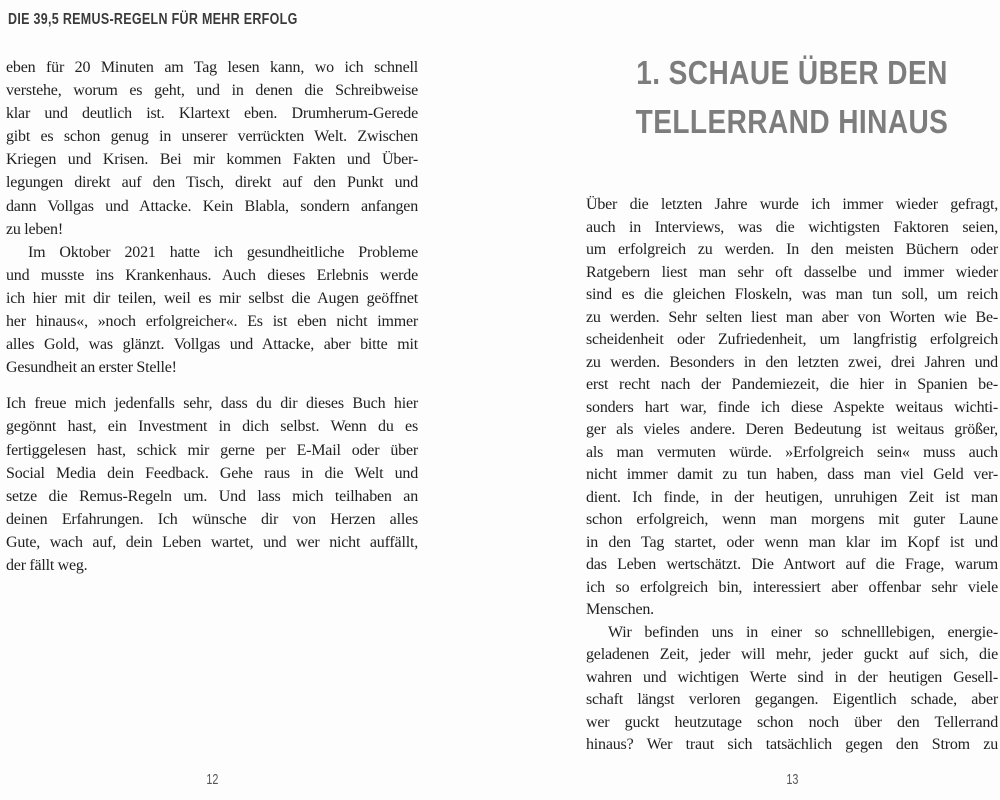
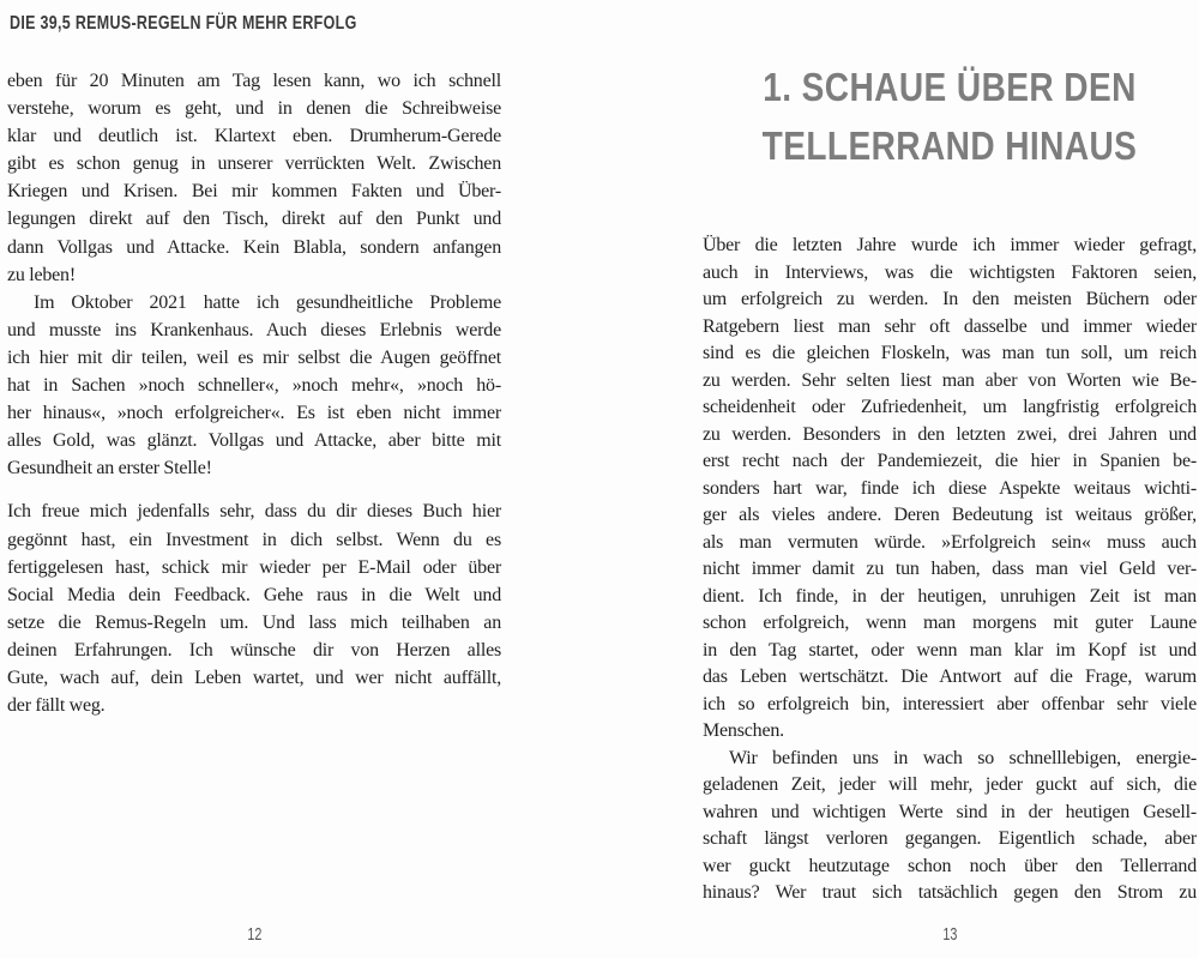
  DIE 39,5 REMUS-REGELN FÜR MEHR ERFOLG
  eben für 20 Minuten am Tag lesen kann, wo ich schnell
  verstehe, worum es geht, und in denen die Schreibweise
  klar und deutlich ist. Klartext eben. Drumherum-Gerede
  gibt es schon genug in unserer verrückten Welt. Zwischen
  Kriegen und Krisen. Bei mir kommen Fakten und Über-
  legungen direkt auf den Tisch, direkt auf den Punkt und
  dann Vollgas und Attacke. Kein Blabla, sondern anfangen
  zu leben!
  Im Oktober 2021 hatte ich gesundheitliche Probleme
  und musste ins Krankenhaus. Auch dieses Erlebnis werde
  ich hier mit dir teilen, weil es mir selbst die Augen geöffnet
+ hat in Sachen »noch schneller«, »noch mehr«, »noch hö-
  her hinaus«, »noch erfolgreicher«. Es ist eben nicht immer
  alles Gold, was glänzt. Vollgas und Attacke, aber bitte mit
  Gesundheit an erster Stelle!
  Ich freue mich jedenfalls sehr, dass du dir dieses Buch hier
  gegönnt hast, ein Investment in dich selbst. Wenn du es
- fertiggelesen hast, schick mir gerne per E-Mail oder über
+ fertiggelesen hast, schick mir wieder per E-Mail oder über
  Social Media dein Feedback. Gehe raus in die Welt und
  setze die Remus-Regeln um. Und lass mich teilhaben an
  deinen Erfahrungen. Ich wünsche dir von Herzen alles
  Gute, wach auf, dein Leben wartet, und wer nicht auffällt,
  der fällt weg.
  1. SCHAUE ÜBER DEN
  TELLERRAND HINAUS
  Über die letzten Jahre wurde ich immer wieder gefragt,
  auch in Interviews, was die wichtigsten Faktoren seien,
  um erfolgreich zu werden. In den meisten Büchern oder
  Ratgebern liest man sehr oft dasselbe und immer wieder
  sind es die gleichen Floskeln, was man tun soll, um reich
  zu werden. Sehr selten liest man aber von Worten wie Be-
  scheidenheit oder Zufriedenheit, um langfristig erfolgreich
  zu werden. Besonders in den letzten zwei, drei Jahren und
  erst recht nach der Pandemiezeit, die hier in Spanien be-
  sonders hart war, finde ich diese Aspekte weitaus wichti-
  ger als vieles andere. Deren Bedeutung ist weitaus größer,
  als man vermuten würde. »Erfolgreich sein« muss auch
  nicht immer damit zu tun haben, dass man viel Geld ver-
  dient. Ich finde, in der heutigen, unruhigen Zeit ist man
  schon erfolgreich, wenn man morgens mit guter Laune
  in den Tag startet, oder wenn man klar im Kopf ist und
  das Leben wertschätzt. Die Antwort auf die Frage, warum
  ich so erfolgreich bin, interessiert aber offenbar sehr viele
  Menschen.
- Wir befinden uns in einer so schnelllebigen, energie-
+ Wir befinden uns in wach so schnelllebigen, energie-
  geladenen Zeit, jeder will mehr, jeder guckt auf sich, die
  wahren und wichtigen Werte sind in der heutigen Gesell-
  schaft längst verloren gegangen. Eigentlich schade, aber
  wer guckt heutzutage schon noch über den Tellerrand
  hinaus? Wer traut sich tatsächlich gegen den Strom zu
  12
  13
